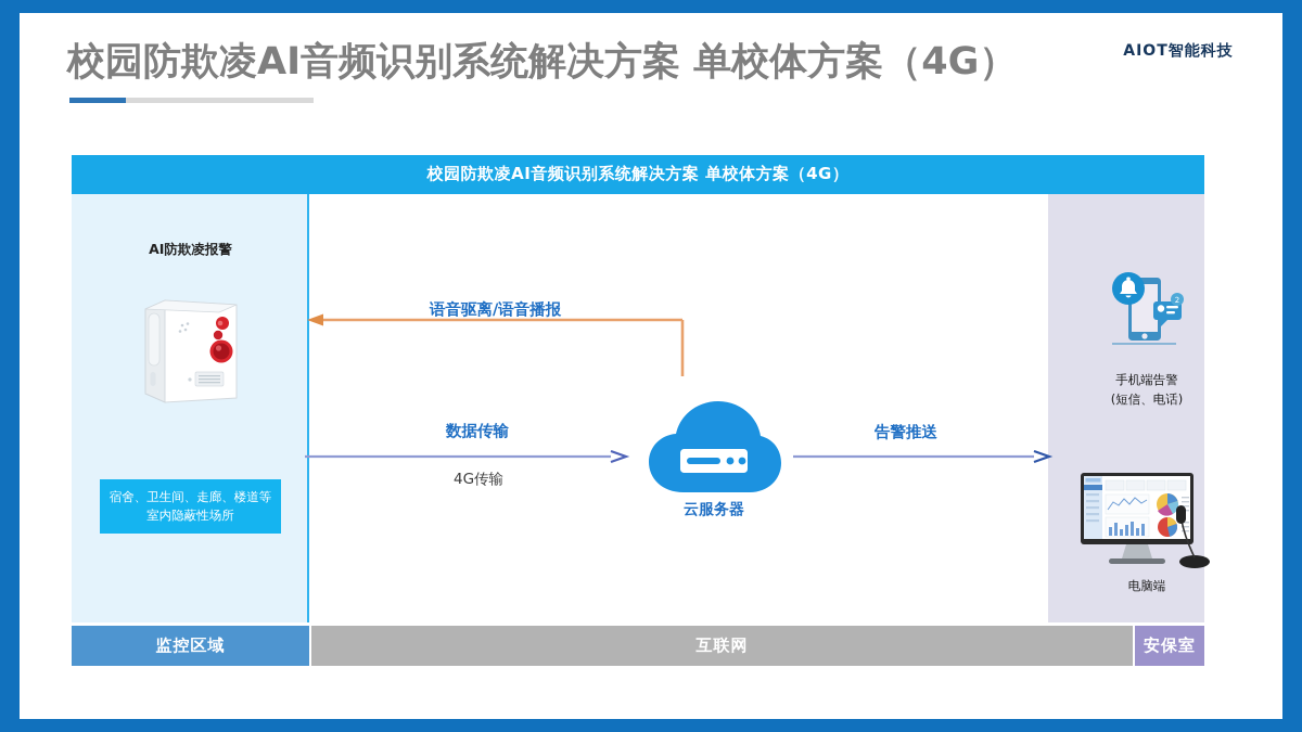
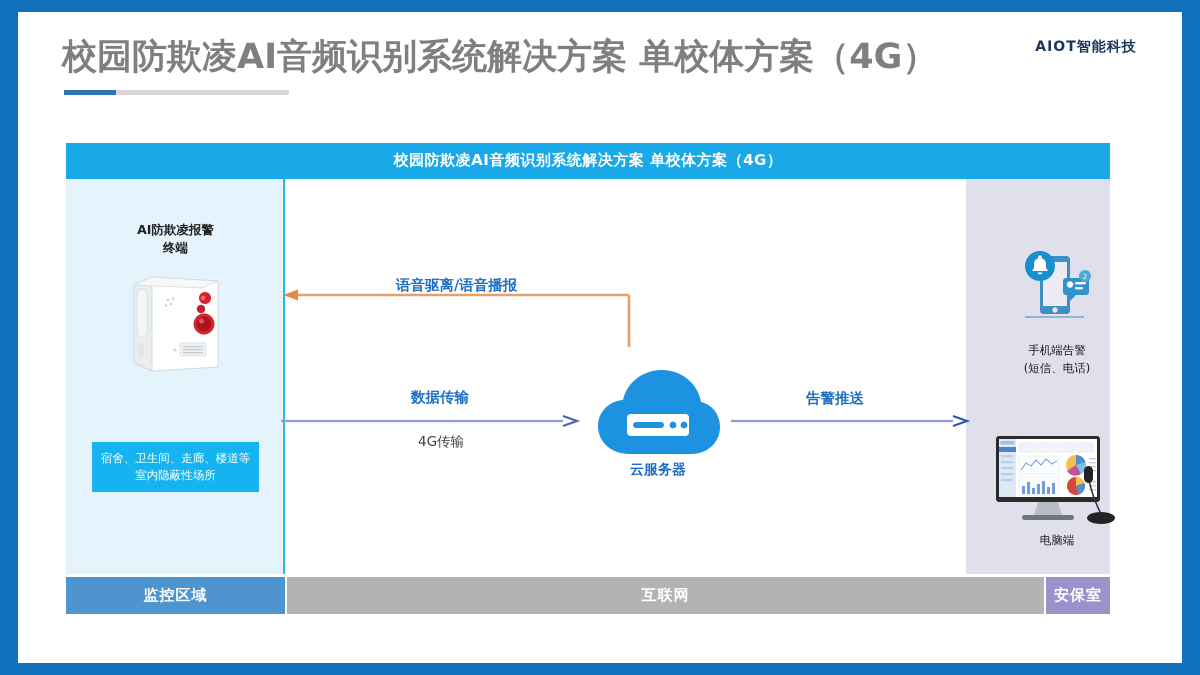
  校园防欺凌AI音频识别系统解决方案 单校体方案（4G）
  AIOT智能科技
  校园防欺凌AI音频识别系统解决方案 单校体方案（4G）
  AI防欺凌报警
+ 终端
  宿舍、卫生间、走廊、楼道等室内隐蔽性场所
  语音驱离/语音播报
  数据传输
  4G传输
  告警推送
  云服务器
  2
  手机端告警
  (短信、电话)
  电脑端
  监控区域
  互联网
  安保室
